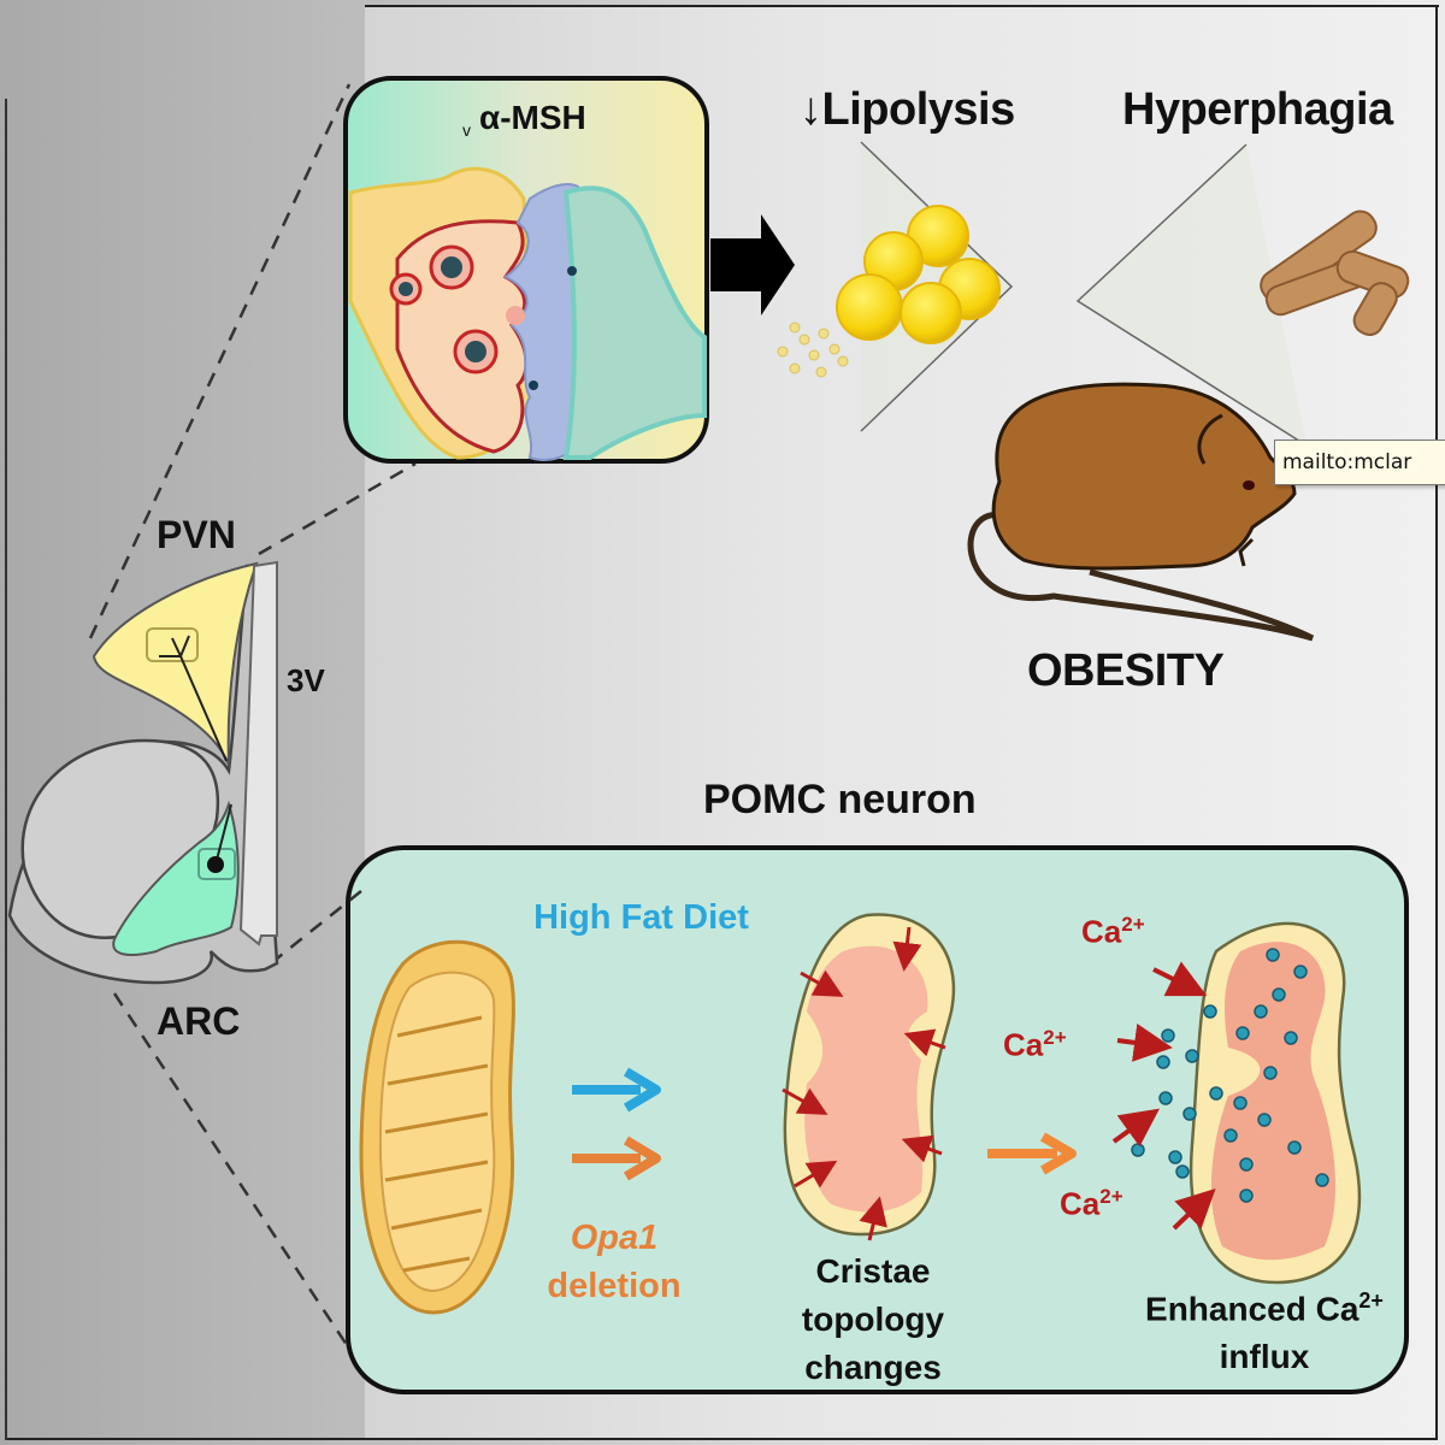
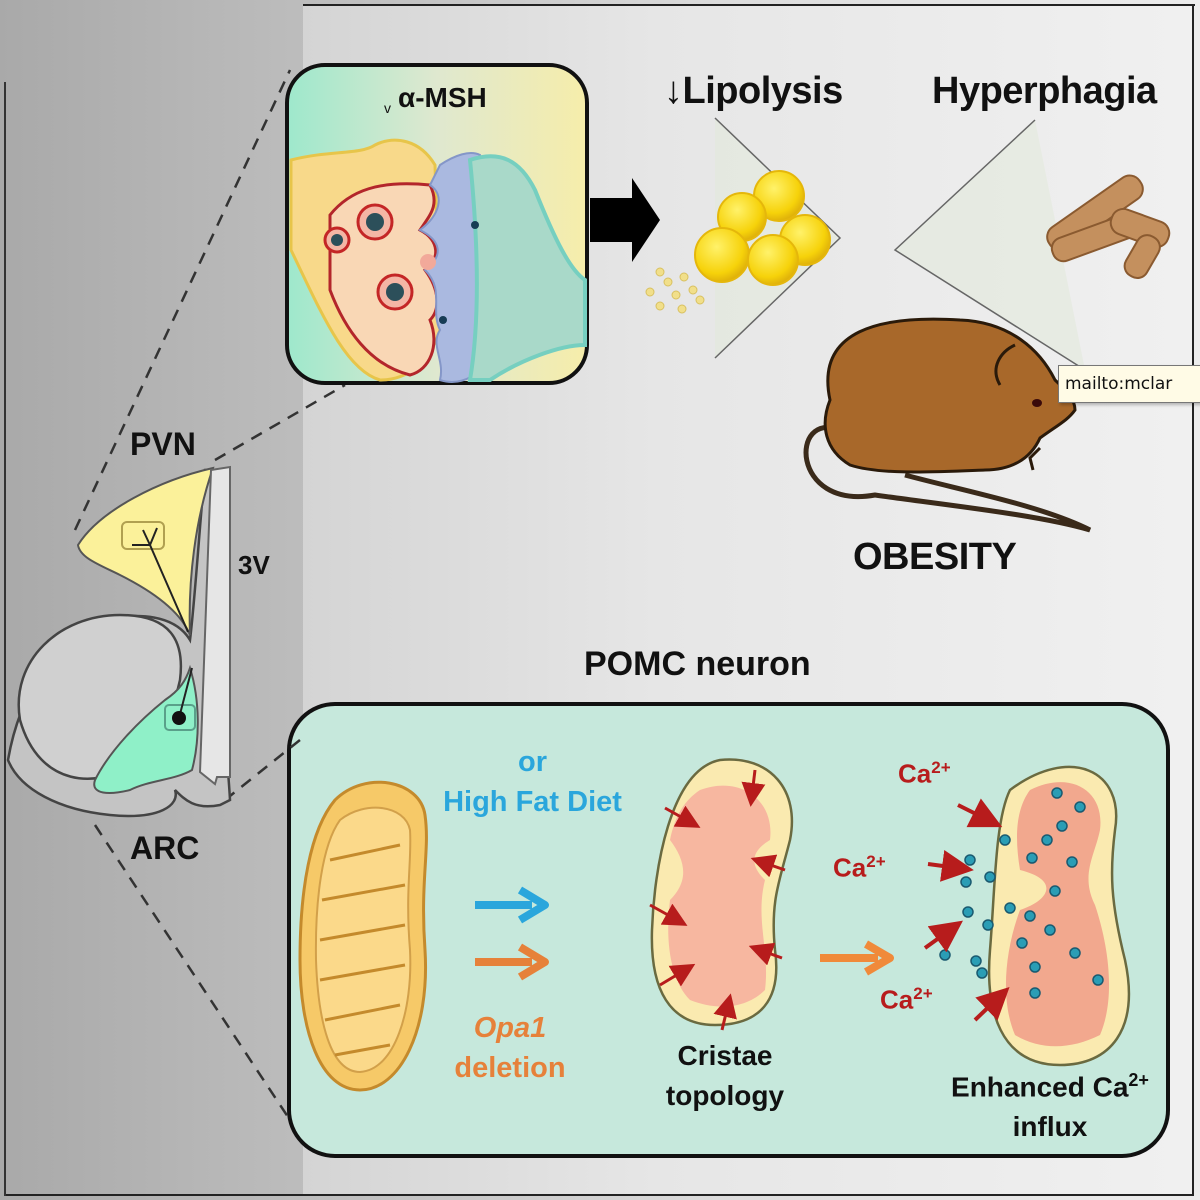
  v
  α-MSH
  ↓Lipolysis
  Hyperphagia
  OBESITY
  PVN
  3V
  ARC
  POMC neuron
+ or
  High Fat Diet
  Opa1
  deletion
  Cristae
  topology
- changes
  Ca2+
  Ca2+
  Ca2+
  Enhanced Ca2+
  influx
  mailto:mclar
